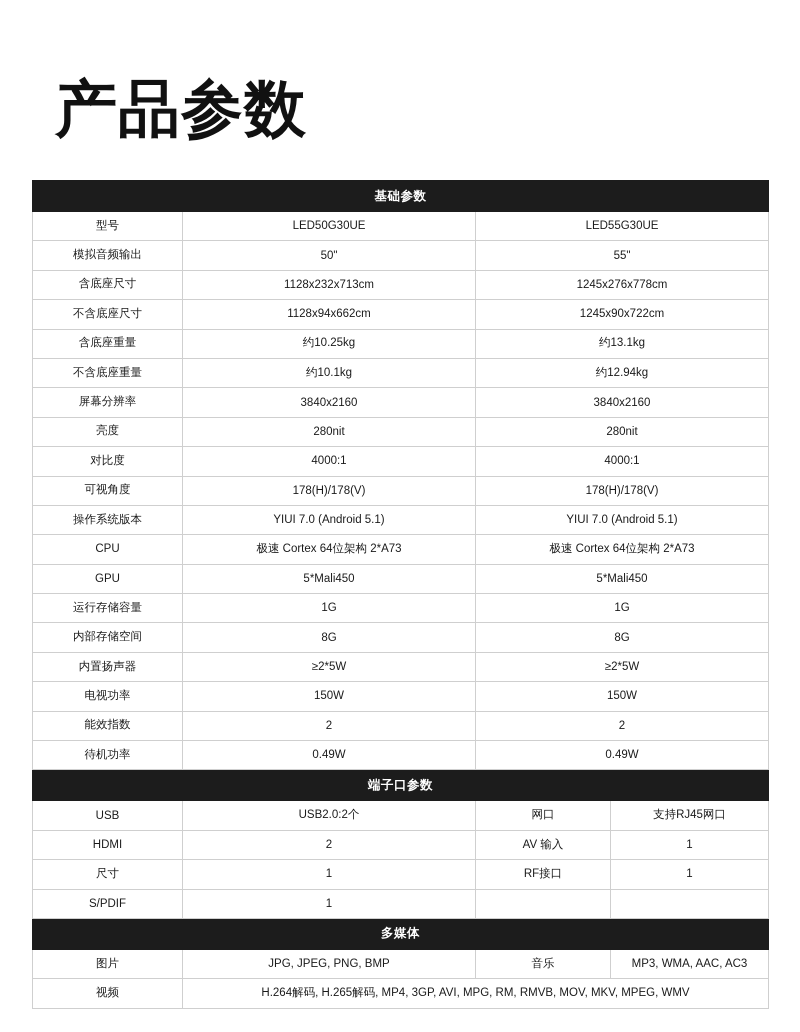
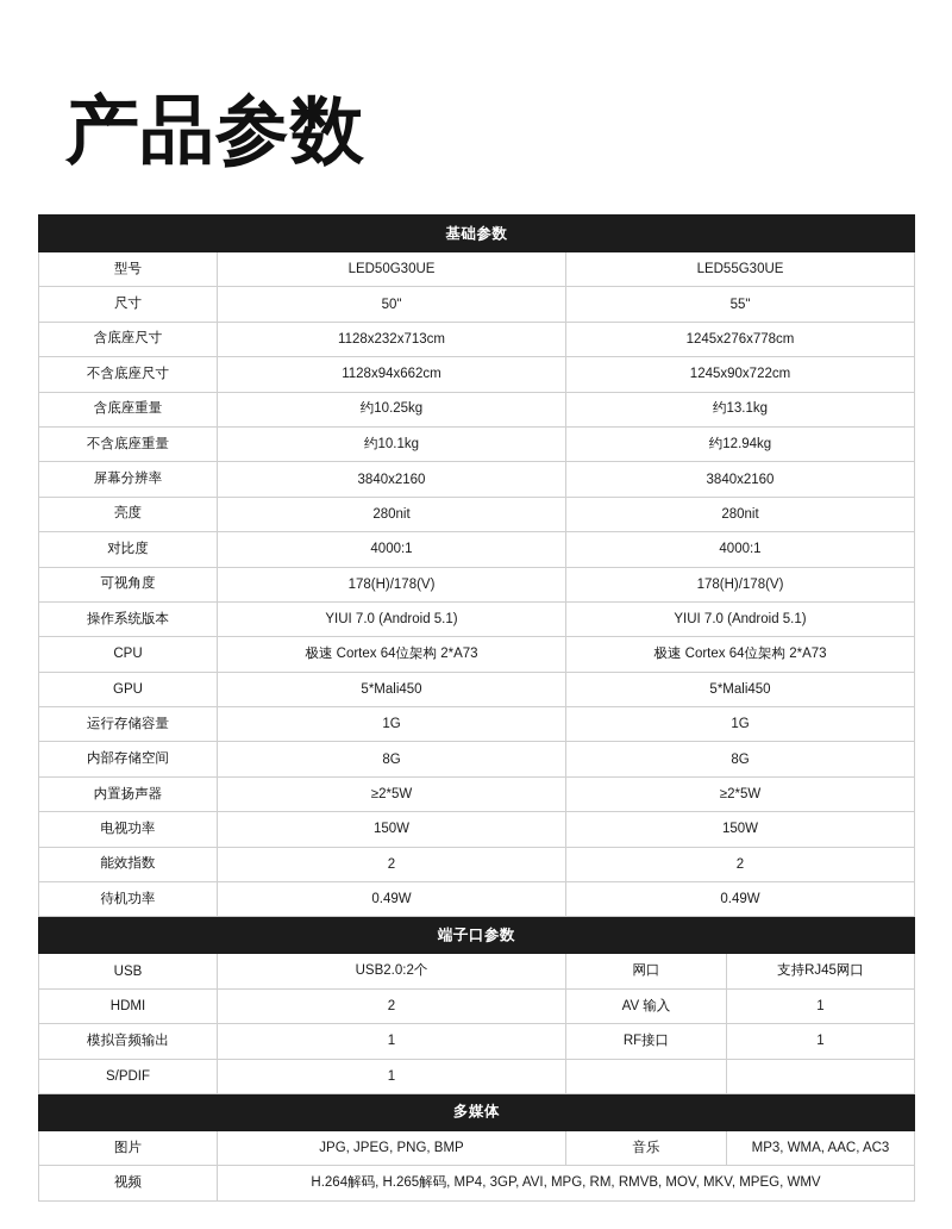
  产品参数
  基础参数
  型号	LED50G30UE	LED55G30UE
- 模拟音频输出	50"	55"
+ 尺寸	50"	55"
  含底座尺寸	1128x232x713cm	1245x276x778cm
  不含底座尺寸	1128x94x662cm	1245x90x722cm
  含底座重量	约10.25kg	约13.1kg
  不含底座重量	约10.1kg	约12.94kg
  屏幕分辨率	3840x2160	3840x2160
  亮度	280nit	280nit
  对比度	4000:1	4000:1
  可视角度	178(H)/178(V)	178(H)/178(V)
  操作系统版本	YIUI 7.0 (Android 5.1)	YIUI 7.0 (Android 5.1)
  CPU	极速 Cortex 64位架构 2*A73	极速 Cortex 64位架构 2*A73
  GPU	5*Mali450	5*Mali450
  运行存储容量	1G	1G
  内部存储空间	8G	8G
  内置扬声器	≥2*5W	≥2*5W
  电视功率	150W	150W
  能效指数	2	2
  待机功率	0.49W	0.49W
  端子口参数
  USB	USB2.0:2个	网口	支持RJ45网口
  HDMI	2	AV 输入	1
- 尺寸	1	RF接口	1
+ 模拟音频输出	1	RF接口	1
  S/PDIF	1
  多媒体
  图片	JPG, JPEG, PNG, BMP	音乐	MP3, WMA, AAC, AC3
  视频	H.264解码, H.265解码, MP4, 3GP, AVI, MPG, RM, RMVB, MOV, MKV, MPEG, WMV
